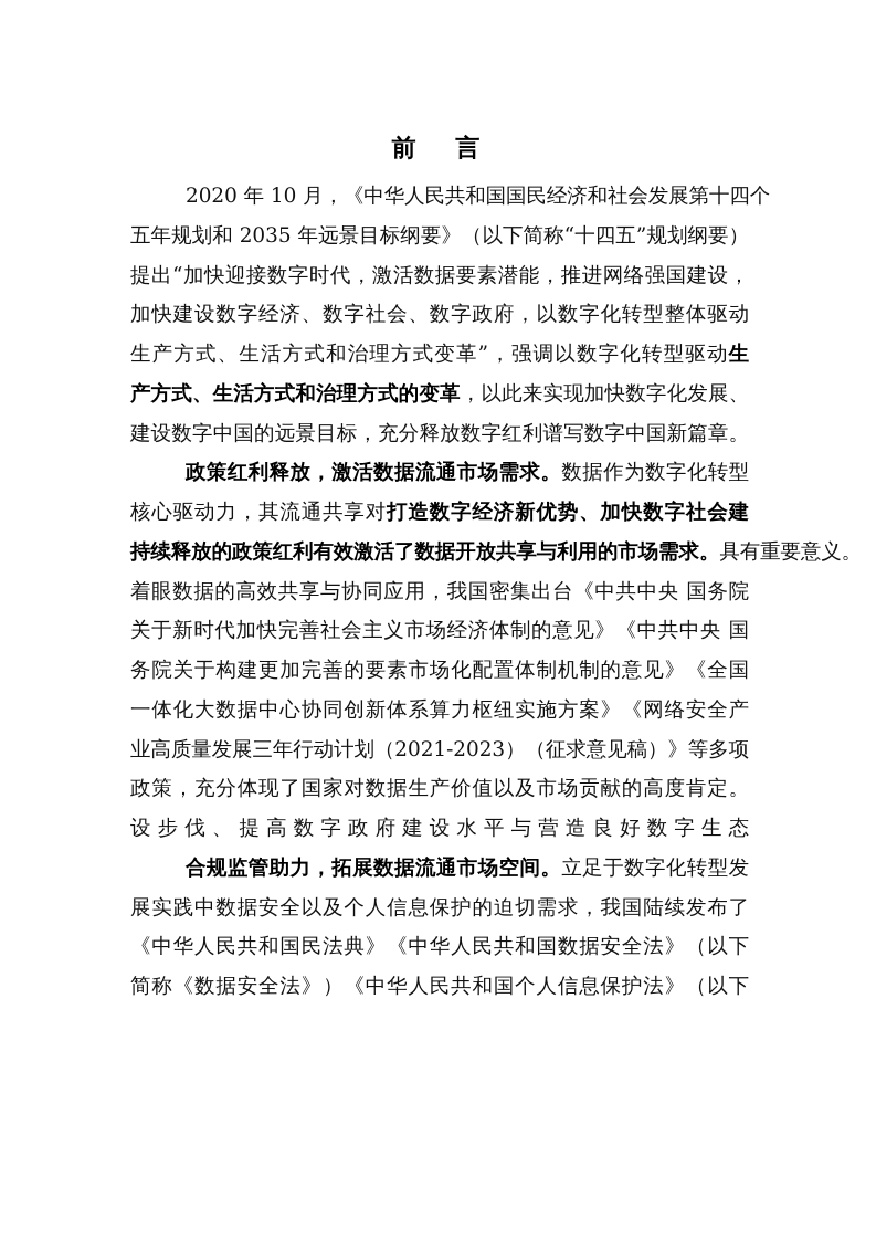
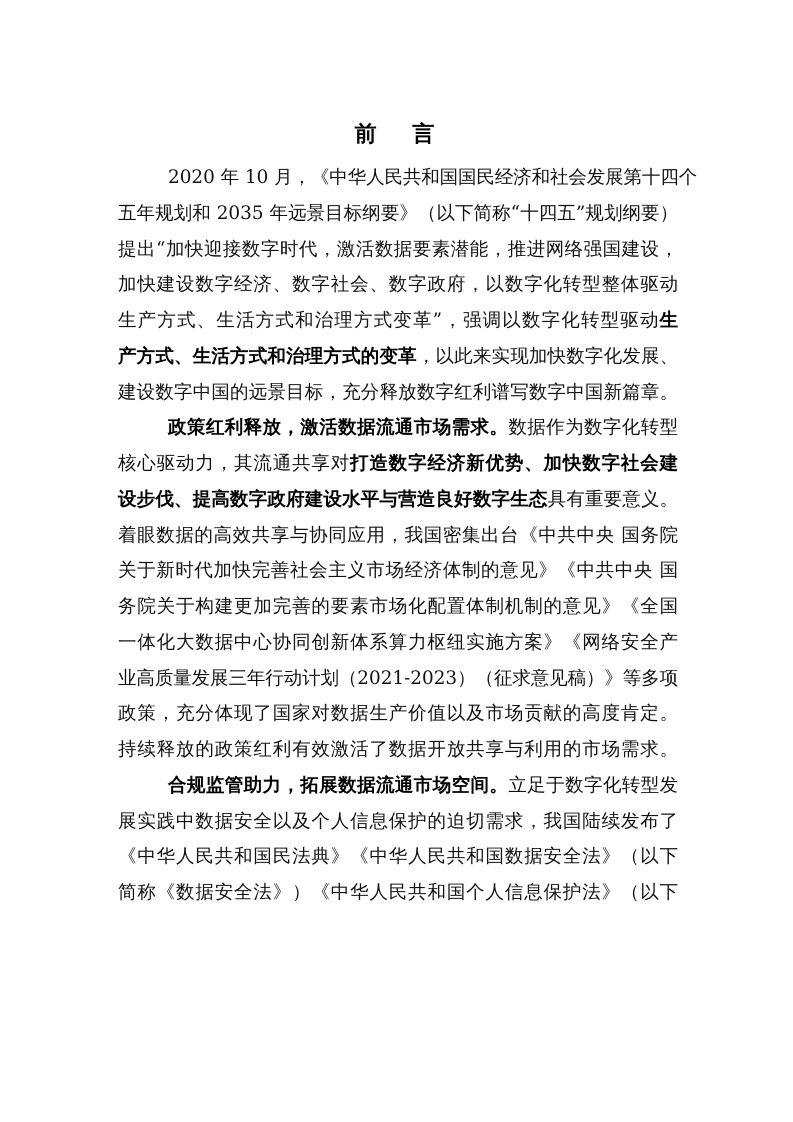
  前 言
  2020 年 10 月，《中华人民共和国国民经济和社会发展第十四个
  五年规划和 2035 年远景目标纲要》（以下简称“十四五”规划纲要）
  提出“加快迎接数字时代，激活数据要素潜能，推进网络强国建设，
  加快建设数字经济、数字社会、数字政府，以数字化转型整体驱动
  生产方式、生活方式和治理方式变革”，强调以数字化转型驱动生
  产方式、生活方式和治理方式的变革，以此来实现加快数字化发展、
  建设数字中国的远景目标，充分释放数字红利谱写数字中国新篇章。
  政策红利释放，激活数据流通市场需求。数据作为数字化转型
  核心驱动力，其流通共享对打造数字经济新优势、加快数字社会建
- 持续释放的政策红利有效激活了数据开放共享与利用的市场需求。具有重要意义。
+ 设步伐、提高数字政府建设水平与营造良好数字生态具有重要意义。
  着眼数据的高效共享与协同应用，我国密集出台《中共中央 国务院
  关于新时代加快完善社会主义市场经济体制的意见》《中共中央 国
  务院关于构建更加完善的要素市场化配置体制机制的意见》《全国
  一体化大数据中心协同创新体系算力枢纽实施方案》《网络安全产
  业高质量发展三年行动计划（2021-2023）（征求意见稿）》等多项
  政策，充分体现了国家对数据生产价值以及市场贡献的高度肯定。
- 设步伐、提高数字政府建设水平与营造良好数字生态
+ 持续释放的政策红利有效激活了数据开放共享与利用的市场需求。
  合规监管助力，拓展数据流通市场空间。立足于数字化转型发
  展实践中数据安全以及个人信息保护的迫切需求，我国陆续发布了
  《中华人民共和国民法典》《中华人民共和国数据安全法》（以下
  简称《数据安全法》）《中华人民共和国个人信息保护法》（以下
